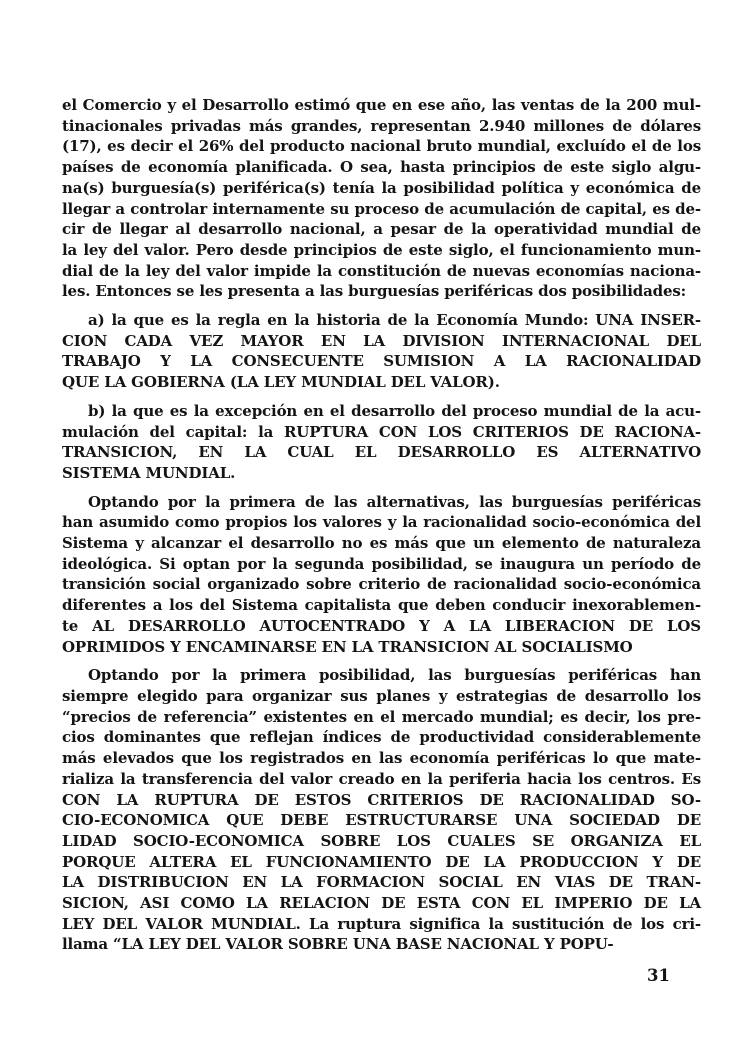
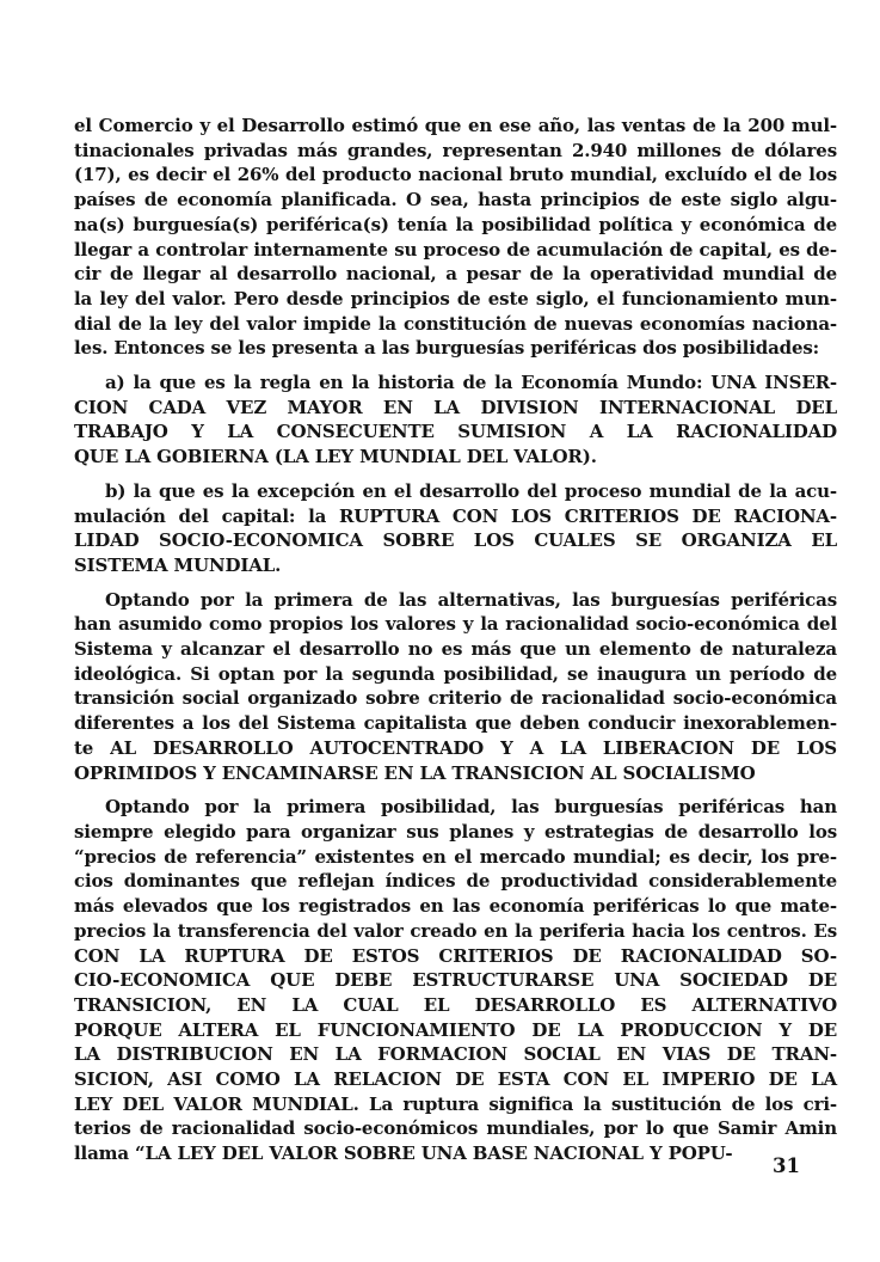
  el Comercio y el Desarrollo estimó que en ese año, las ventas de la 200 mul-
  tinacionales privadas más grandes, representan 2.940 millones de dólares
  (17), es decir el 26% del producto nacional bruto mundial, excluído el de los
  países de economía planificada. O sea, hasta principios de este siglo algu-
  na(s) burguesía(s) periférica(s) tenía la posibilidad política y económica de
  llegar a controlar internamente su proceso de acumulación de capital, es de-
  cir de llegar al desarrollo nacional, a pesar de la operatividad mundial de
  la ley del valor. Pero desde principios de este siglo, el funcionamiento mun-
  dial de la ley del valor impide la constitución de nuevas economías naciona-
  les. Entonces se les presenta a las burguesías periféricas dos posibilidades:
  a) la que es la regla en la historia de la Economía Mundo: UNA INSER-
  CION CADA VEZ MAYOR EN LA DIVISION INTERNACIONAL DEL
  TRABAJO Y LA CONSECUENTE SUMISION A LA RACIONALIDAD
  QUE LA GOBIERNA (LA LEY MUNDIAL DEL VALOR).
  b) la que es la excepción en el desarrollo del proceso mundial de la acu-
  mulación del capital: la RUPTURA CON LOS CRITERIOS DE RACIONA-
- TRANSICION, EN LA CUAL EL DESARROLLO ES ALTERNATIVO
+ LIDAD SOCIO-ECONOMICA SOBRE LOS CUALES SE ORGANIZA EL
  SISTEMA MUNDIAL.
  Optando por la primera de las alternativas, las burguesías periféricas
  han asumido como propios los valores y la racionalidad socio-económica del
  Sistema y alcanzar el desarrollo no es más que un elemento de naturaleza
  ideológica. Si optan por la segunda posibilidad, se inaugura un período de
  transición social organizado sobre criterio de racionalidad socio-económica
  diferentes a los del Sistema capitalista que deben conducir inexorablemen-
  te AL DESARROLLO AUTOCENTRADO Y A LA LIBERACION DE LOS
  OPRIMIDOS Y ENCAMINARSE EN LA TRANSICION AL SOCIALISMO
  Optando por la primera posibilidad, las burguesías periféricas han
  siempre elegido para organizar sus planes y estrategias de desarrollo los
  “precios de referencia” existentes en el mercado mundial; es decir, los pre-
  cios dominantes que reflejan índices de productividad considerablemente
  más elevados que los registrados en las economía periféricas lo que mate-
- rializa la transferencia del valor creado en la periferia hacia los centros. Es
+ precios la transferencia del valor creado en la periferia hacia los centros. Es
  CON LA RUPTURA DE ESTOS CRITERIOS DE RACIONALIDAD SO-
  CIO-ECONOMICA QUE DEBE ESTRUCTURARSE UNA SOCIEDAD DE
- LIDAD SOCIO-ECONOMICA SOBRE LOS CUALES SE ORGANIZA EL
+ TRANSICION, EN LA CUAL EL DESARROLLO ES ALTERNATIVO
  PORQUE ALTERA EL FUNCIONAMIENTO DE LA PRODUCCION Y DE
  LA DISTRIBUCION EN LA FORMACION SOCIAL EN VIAS DE TRAN-
  SICION, ASI COMO LA RELACION DE ESTA CON EL IMPERIO DE LA
  LEY DEL VALOR MUNDIAL. La ruptura significa la sustitución de los cri-
+ terios de racionalidad socio-económicos mundiales, por lo que Samir Amin
  llama “LA LEY DEL VALOR SOBRE UNA BASE NACIONAL Y POPU-
  31
